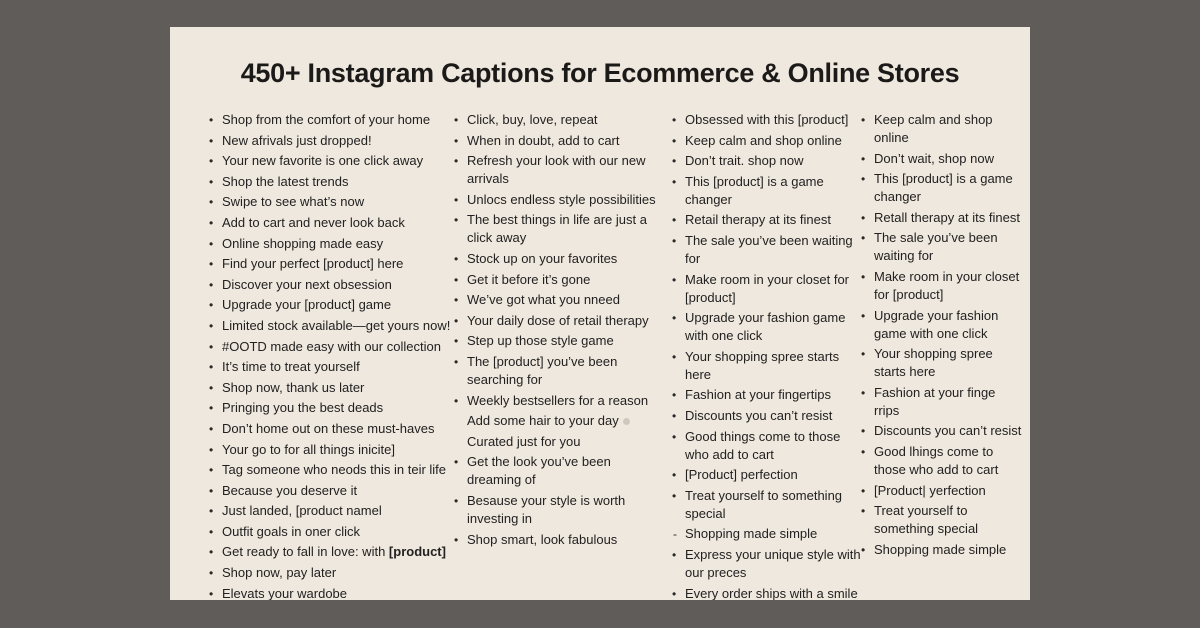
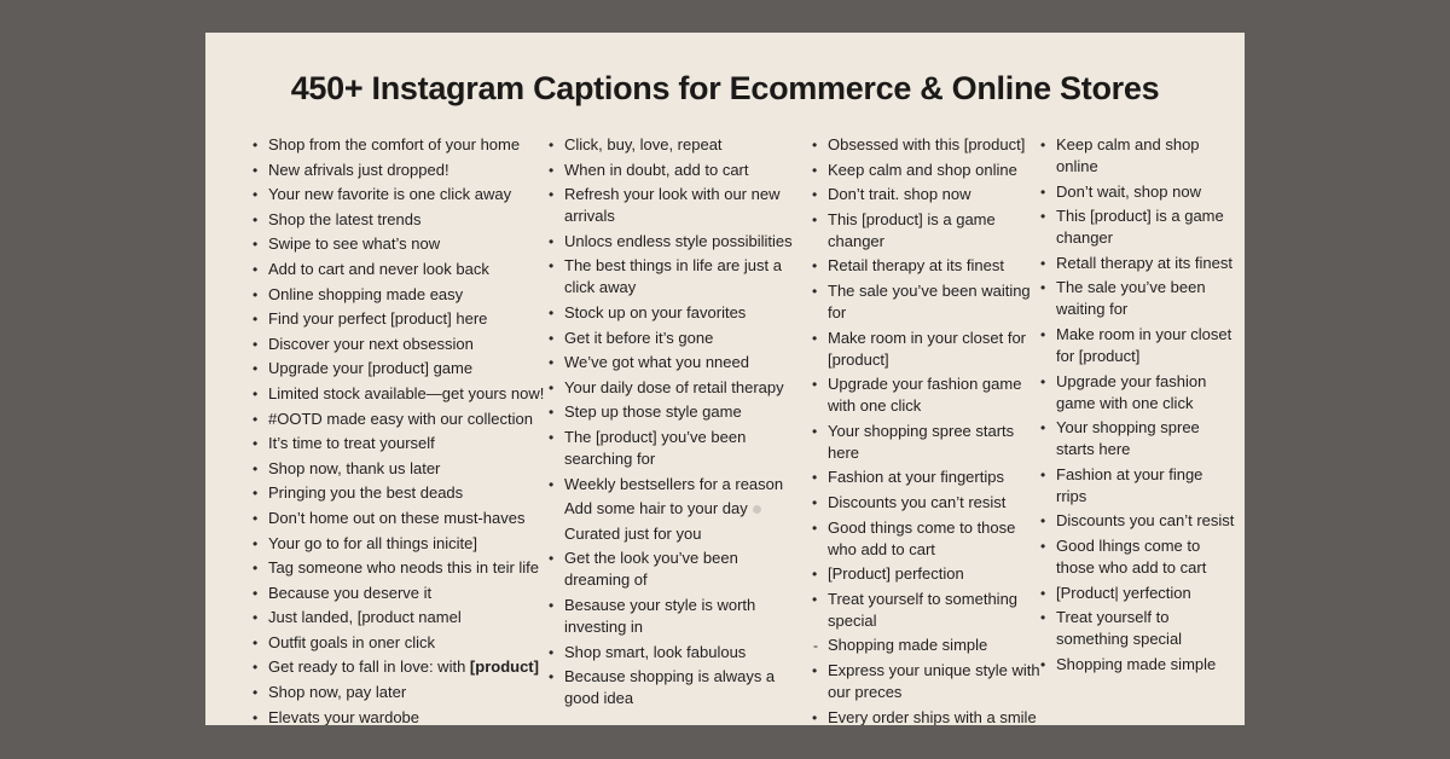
  450+ Instagram Captions for Ecommerce & Online Stores
  Shop from the comfort of your home
  New afrivals just dropped!
  Your new favorite is one click away
  Shop the latest trends
  Swipe to see what’s now
  Add to cart and never look back
  Online shopping made easy
  Find your perfect [product] here
  Discover your next obsession
  Upgrade your [product] game
  Limited stock available—get yours now!
  #OOTD made easy with our collection
  It’s time to treat yourself
  Shop now, thank us later
  Pringing you the best deads
  Don’t home out on these must-haves
  Your go to for all things inicite]
  Tag someone who neods this in teir life
  Because you deserve it
  Just landed, [product namel
  Outfit goals in oner click
  Get ready to fall in love: with [product]
  Shop now, pay later
  Elevats your wardobe
  Click, buy, love, repeat
  When in doubt, add to cart
  Refresh your look with our new arrivals
  Unlocs endless style possibilities
  The best things in life are just a click away
  Stock up on your favorites
  Get it before it’s gone
  We’ve got what you nneed
  Your daily dose of retail therapy
  Step up those style game
  The [product] you’ve been searching for
  Weekly bestsellers for a reason
  Add some hair to your day
  Curated just for you
  Get the look you’ve been dreaming of
  Besause your style is worth investing in
  Shop smart, look fabulous
+ Because shopping is always a good idea
  Obsessed with this [product]
  Keep calm and shop online
  Don’t trait. shop now
  This [product] is a game changer
  Retail therapy at its finest
  The sale you’ve been waiting for
  Make room in your closet for [product]
  Upgrade your fashion game with one click
  Your shopping spree starts here
  Fashion at your fingertips
  Discounts you can’t resist
  Good things come to those who add to cart
  [Product] perfection
  Treat yourself to something special
  Shopping made simple
  Express your unique style with our preces
  Every order ships with a smile
  Keep calm and shop online
  Don’t wait, shop now
  This [product] is a game changer
  Retall therapy at its finest
  The sale you’ve been waiting for
  Make room in your closet for [product]
  Upgrade your fashion game with one click
  Your shopping spree starts here
  Fashion at your finge rrips
  Discounts you can’t resist
  Good lhings come to those who add to cart
  [Product| yerfection
  Treat yourself to something special
  Shopping made simple
